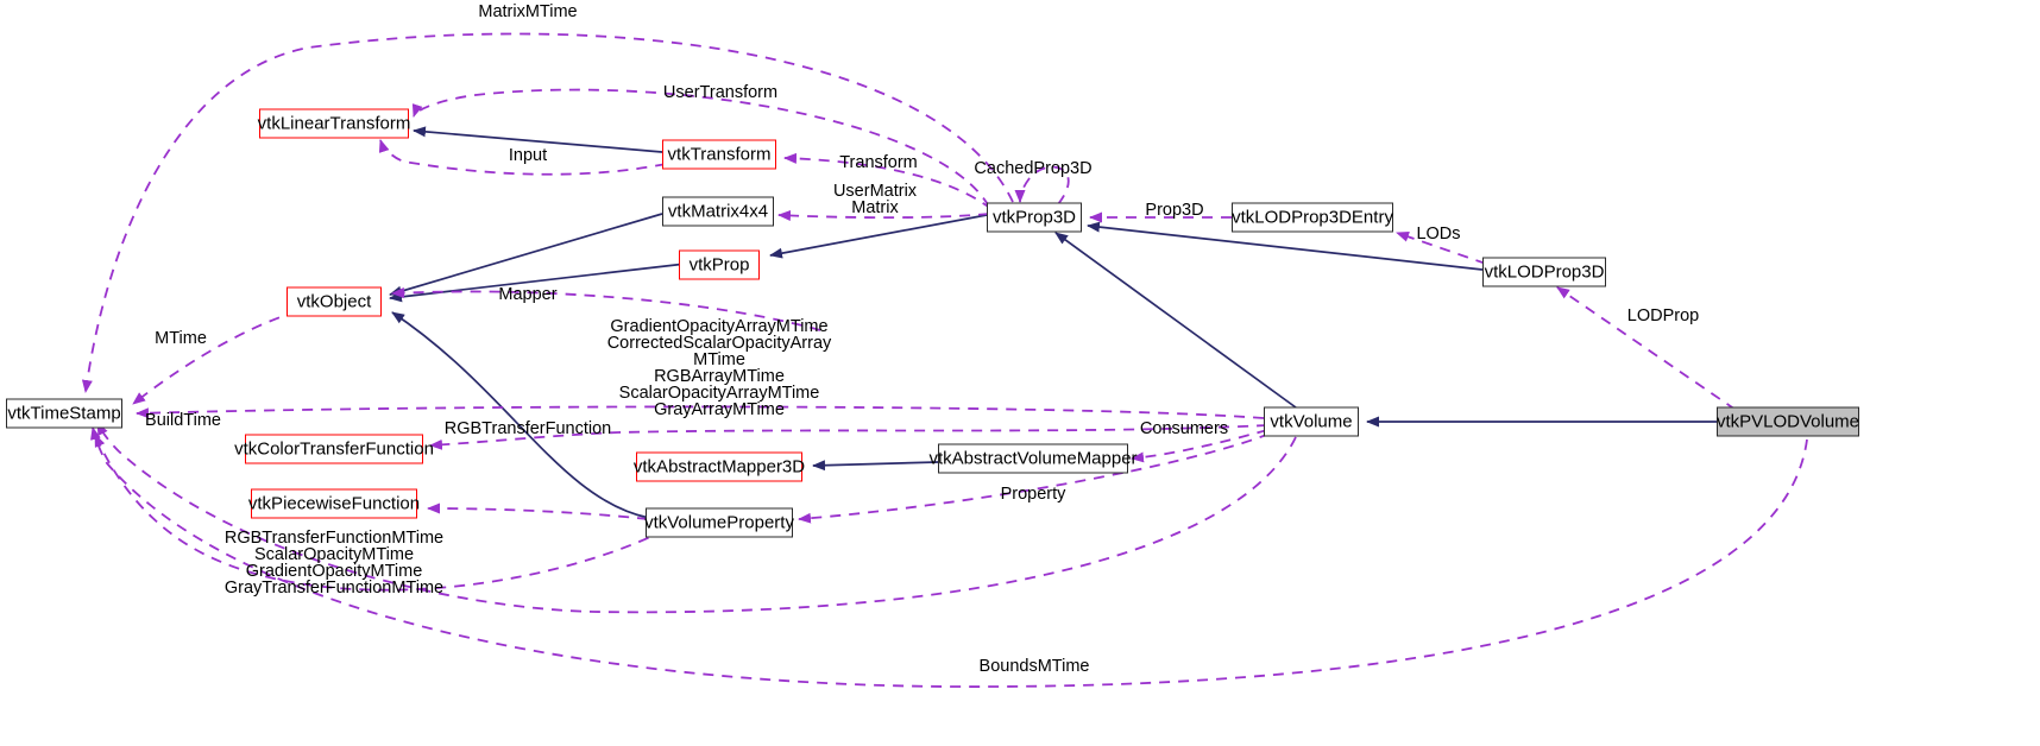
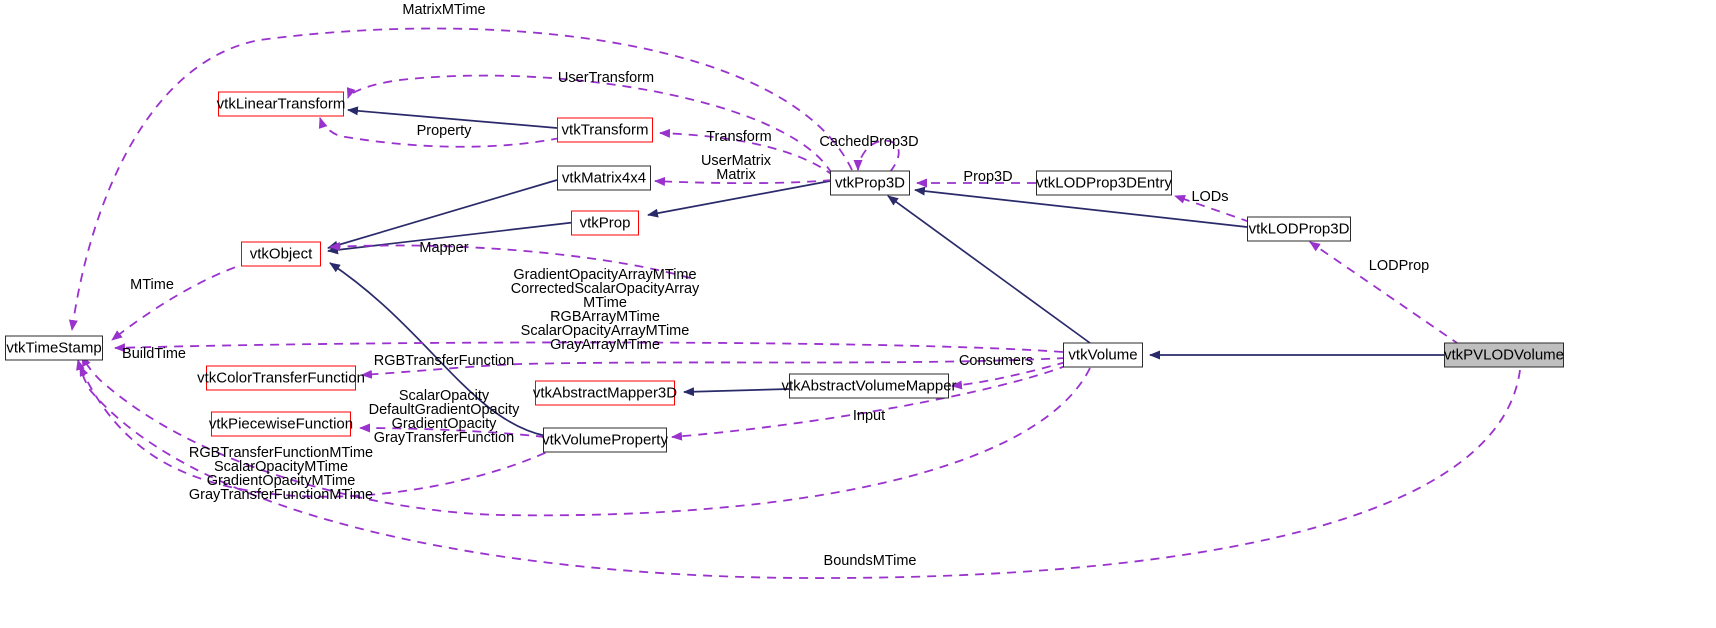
  vtkTimeStamp
  vtkObject
  vtkLinearTransform
  vtkTransform
  vtkMatrix4x4
  vtkProp
  vtkProp3D
  vtkLODProp3DEntry
  vtkLODProp3D
  vtkColorTransferFunction
  vtkPiecewiseFunction
  vtkAbstractMapper3D
  vtkVolumeProperty
  vtkAbstractVolumeMapper
  vtkVolume
  vtkPVLODVolume
  MatrixMTime
  UserTransform
- Input
+ Property
  Transform
  CachedProp3D
  UserMatrix
  Matrix
  Prop3D
  LODs
  Mapper
  MTime
  LODProp
  GradientOpacityArrayMTime
  CorrectedScalarOpacityArray
  MTime
  RGBArrayMTime
  ScalarOpacityArrayMTime
  GrayArrayMTime
  BuildTime
  RGBTransferFunction
  Consumers
+ ScalarOpacity
+ DefaultGradientOpacity
+ GradientOpacity
+ GrayTransferFunction
- Property
+ Input
  RGBTransferFunctionMTime
  ScalarOpacityMTime
  GradientOpacityMTime
  GrayTransferFunctionMTime
  BoundsMTime
